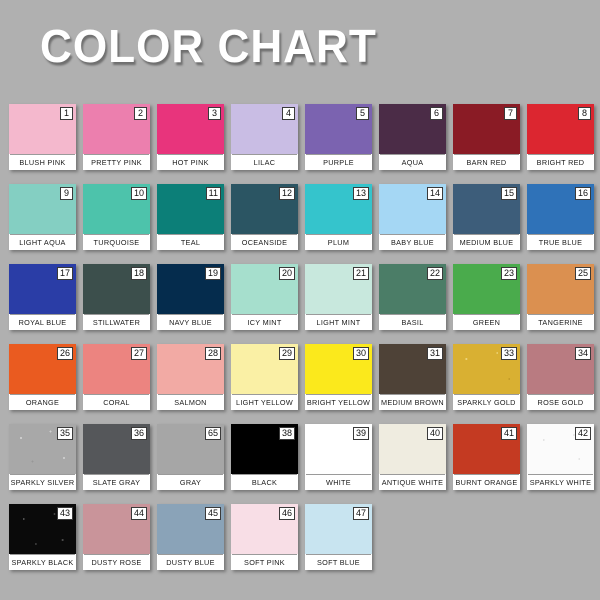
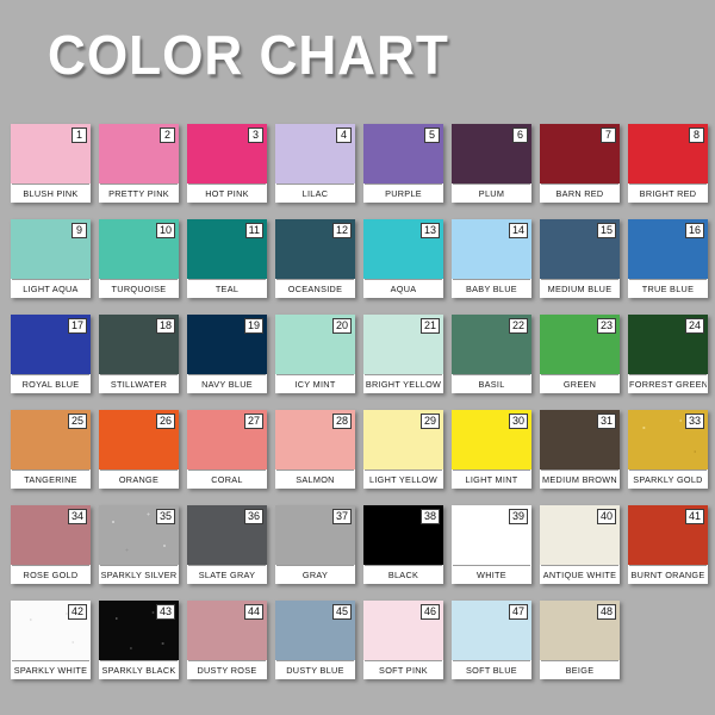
  COLOR CHART
  1
  BLUSH PINK
  2
  PRETTY PINK
  3
  HOT PINK
  4
  LILAC
  5
  PURPLE
  6
- AQUA
+ PLUM
  7
  BARN RED
  8
  BRIGHT RED
  9
  LIGHT AQUA
  10
  TURQUOISE
  11
  TEAL
  12
  OCEANSIDE
  13
- PLUM
+ AQUA
  14
  BABY BLUE
  15
  MEDIUM BLUE
  16
  TRUE BLUE
  17
  ROYAL BLUE
  18
  STILLWATER
  19
  NAVY BLUE
  20
  ICY MINT
  21
- LIGHT MINT
+ BRIGHT YELLOW
  22
  BASIL
  23
  GREEN
+ 24
+ FORREST GREEN
  25
  TANGERINE
  26
  ORANGE
  27
  CORAL
  28
  SALMON
  29
  LIGHT YELLOW
  30
- BRIGHT YELLOW
+ LIGHT MINT
  31
  MEDIUM BROWN
  33
  SPARKLY GOLD
  34
  ROSE GOLD
  35
  SPARKLY SILVER
  36
  SLATE GRAY
- 65
+ 37
  GRAY
  38
  BLACK
  39
  WHITE
  40
  ANTIQUE WHITE
  41
  BURNT ORANGE
  42
  SPARKLY WHITE
  43
  SPARKLY BLACK
  44
  DUSTY ROSE
  45
  DUSTY BLUE
  46
  SOFT PINK
  47
  SOFT BLUE
+ 48
+ BEIGE
